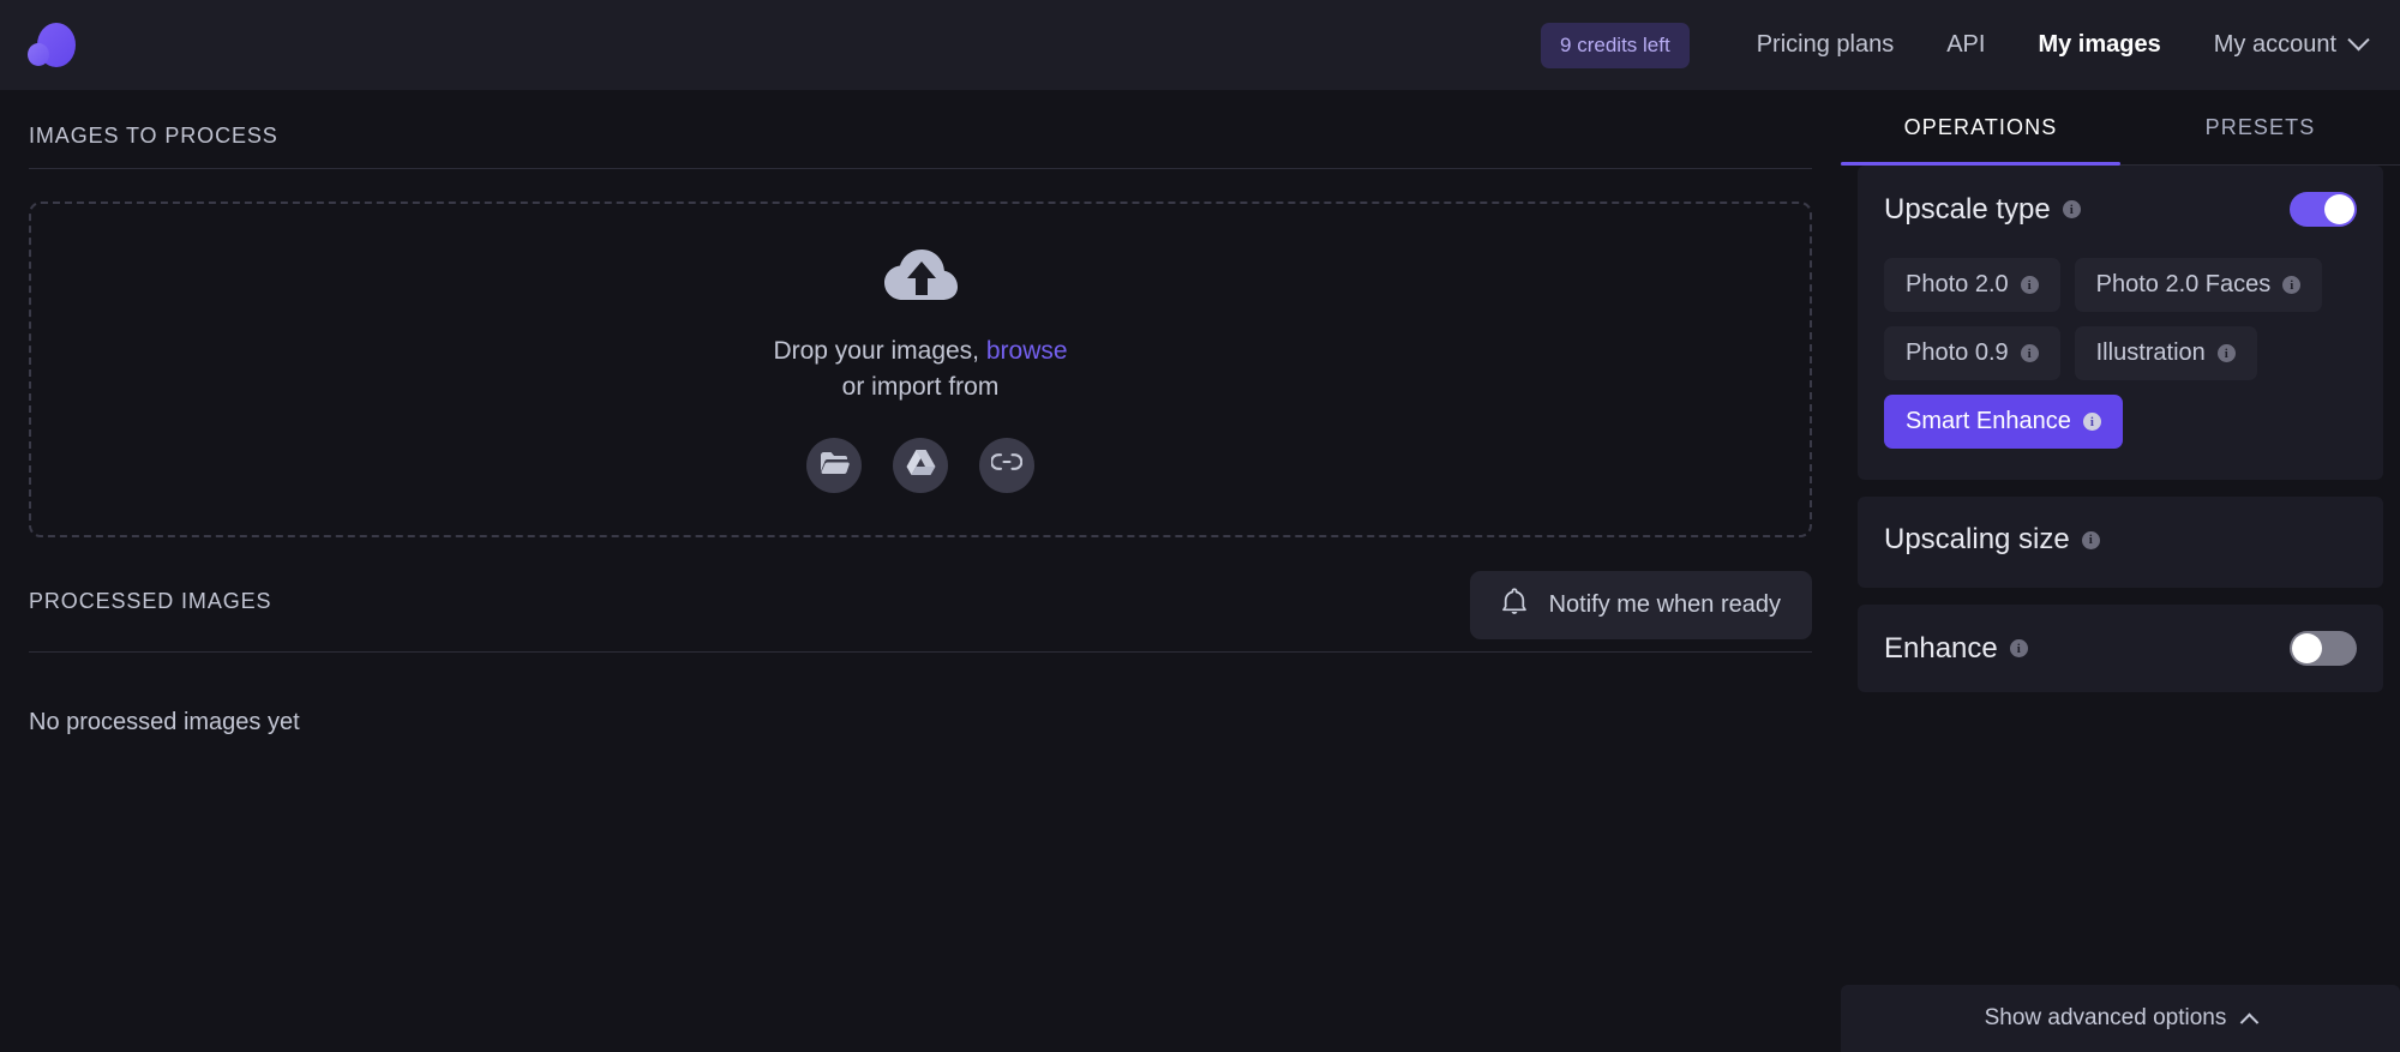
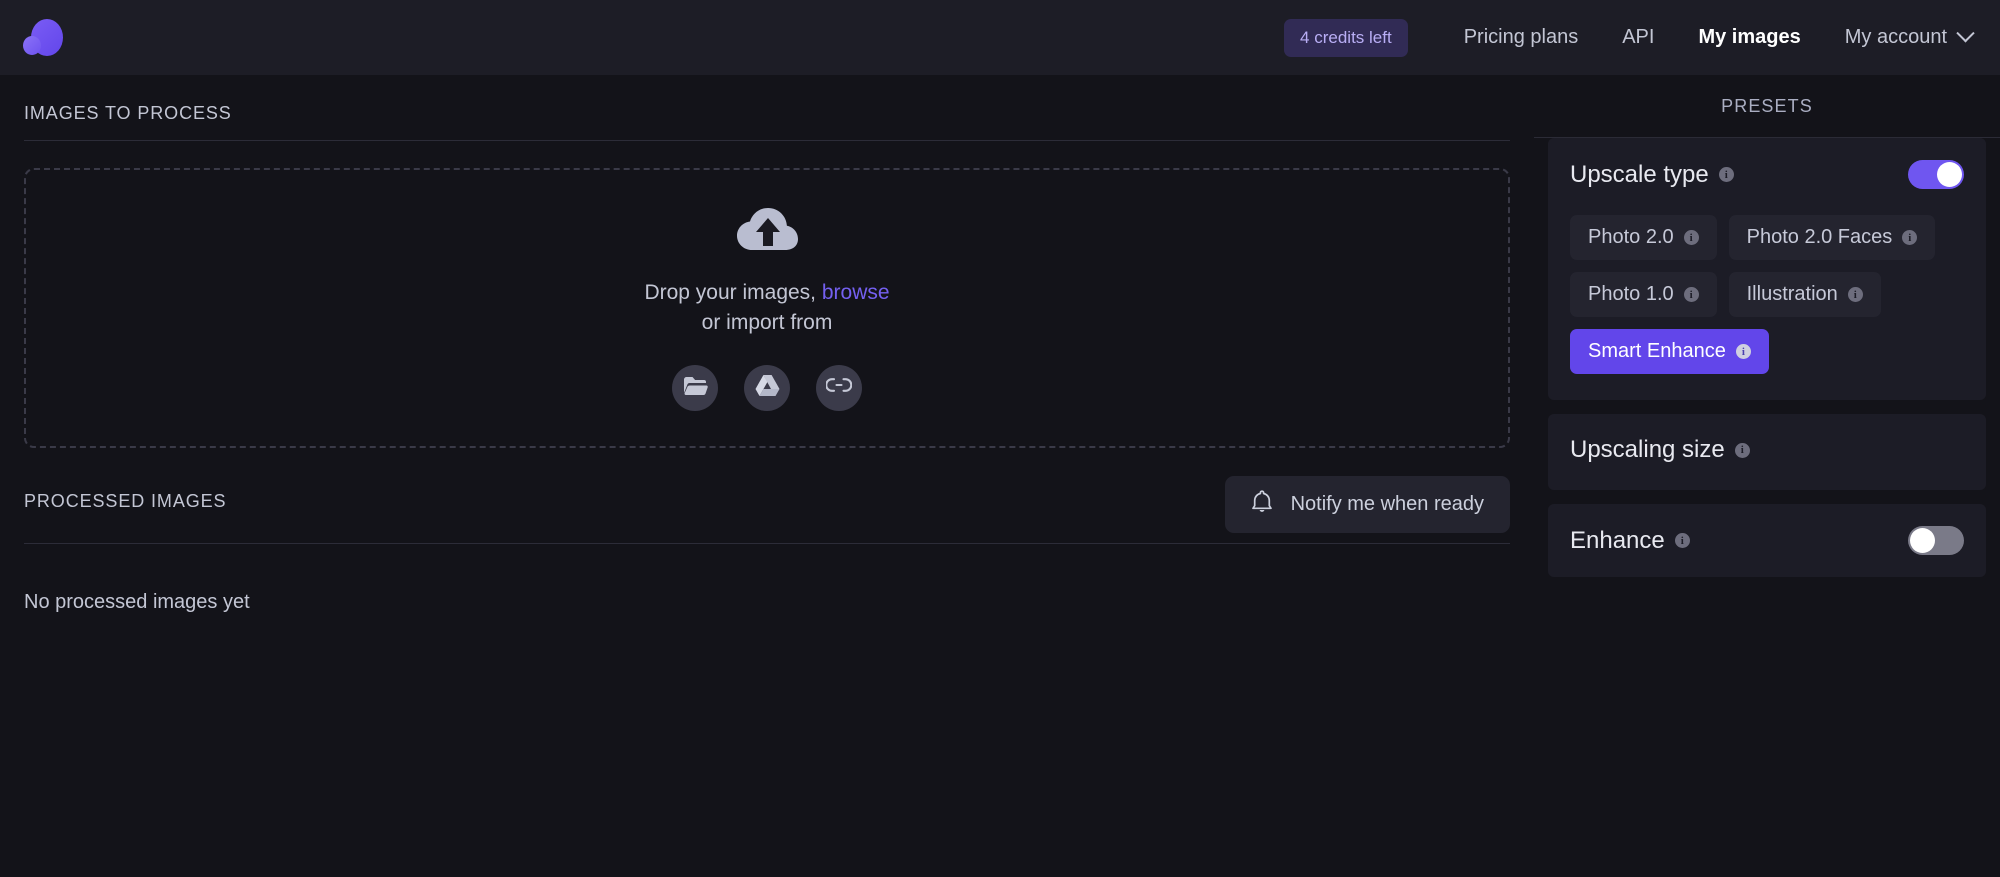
- 9 credits left
+ 4 credits left
  Pricing plans
  API
  My images
  My account
  IMAGES TO PROCESS
  Drop your images, browse
  or import from
  PROCESSED IMAGES
  Notify me when ready
  No processed images yet
- OPERATIONS
  PRESETS
  Upscale type
  i
  Photo 2.0
  i
  Photo 2.0 Faces
  i
- Photo 0.9
+ Photo 1.0
  i
  Illustration
  i
  Smart Enhance
  i
  Upscaling size
  i
  Enhance
  i
- Show advanced options
